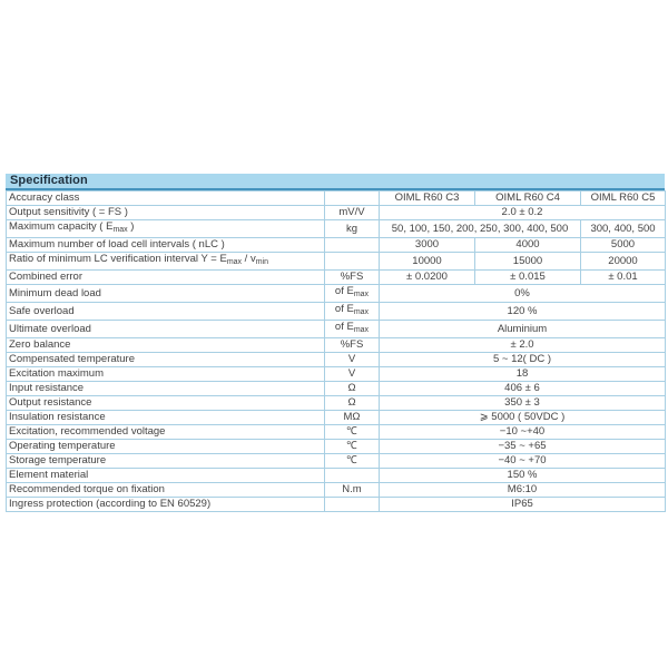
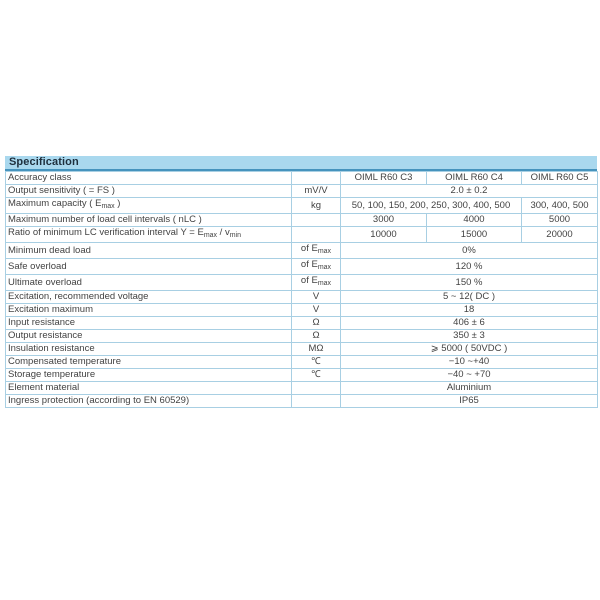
  Specification
  Accuracy class		OIML R60 C3	OIML R60 C4	OIML R60 C5
  Output sensitivity ( = FS )	mV/V	2.0 ± 0.2
  Maximum capacity ( E )	kg	50, 100, 150, 200, 250, 300, 400, 500	300, 400, 500
  Maximum number of load cell intervals ( nLC )		3000	4000	5000
  Ratio of minimum LC verification interval Y = E / v		10000	15000	20000
- Combined error	%FS	± 0.0200	± 0.015	± 0.01
  Minimum dead load	of E	0%
  Safe overload	of E	120 %
- Ultimate overload	of E	Aluminium
+ Ultimate overload	of E	150 %
- Zero balance	%FS	± 2.0
- Compensated temperature	V	5 ~ 12( DC )
+ Excitation, recommended voltage	V	5 ~ 12( DC )
  Excitation maximum	V	18
  Input resistance	Ω	406 ± 6
  Output resistance	Ω	350 ± 3
  Insulation resistance	MΩ	⩾ 5000 ( 50VDC )
- Excitation, recommended voltage	℃	−10 ~+40
+ Compensated temperature	℃	−10 ~+40
- Operating temperature	℃	−35 ~ +65
  Storage temperature	℃	−40 ~ +70
- Element material		150 %
+ Element material		Aluminium
- Recommended torque on fixation	N.m	M6:10
  Ingress protection (according to EN 60529)		IP65
